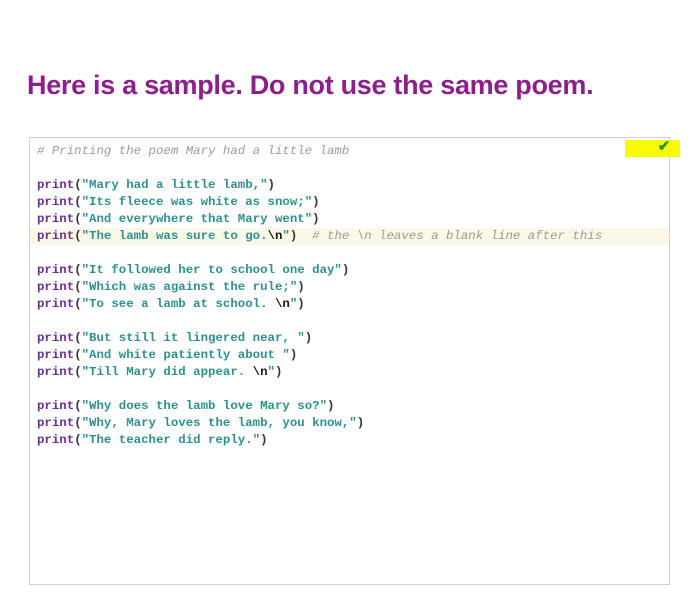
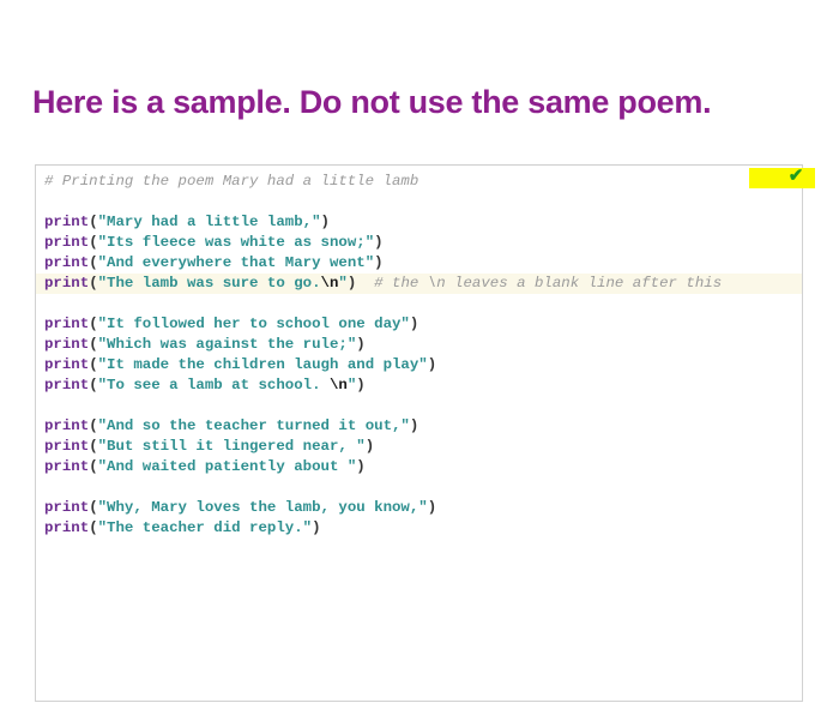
  Here is a sample. Do not use the same poem.
  # Printing the poem Mary had a little lamb
  print("Mary had a little lamb,")
  print("Its fleece was white as snow;")
  print("And everywhere that Mary went")
  print("The lamb was sure to go.\n") # the \n leaves a blank line after this
  print("It followed her to school one day")
  print("Which was against the rule;")
+ print("It made the children laugh and play")
  print("To see a lamb at school. \n")
+ print("And so the teacher turned it out,")
  print("But still it lingered near, ")
- print("And white patiently about ")
+ print("And waited patiently about ")
- print("Till Mary did appear. \n")
- print("Why does the lamb love Mary so?")
  print("Why, Mary loves the lamb, you know,")
  print("The teacher did reply.")
  ✔
